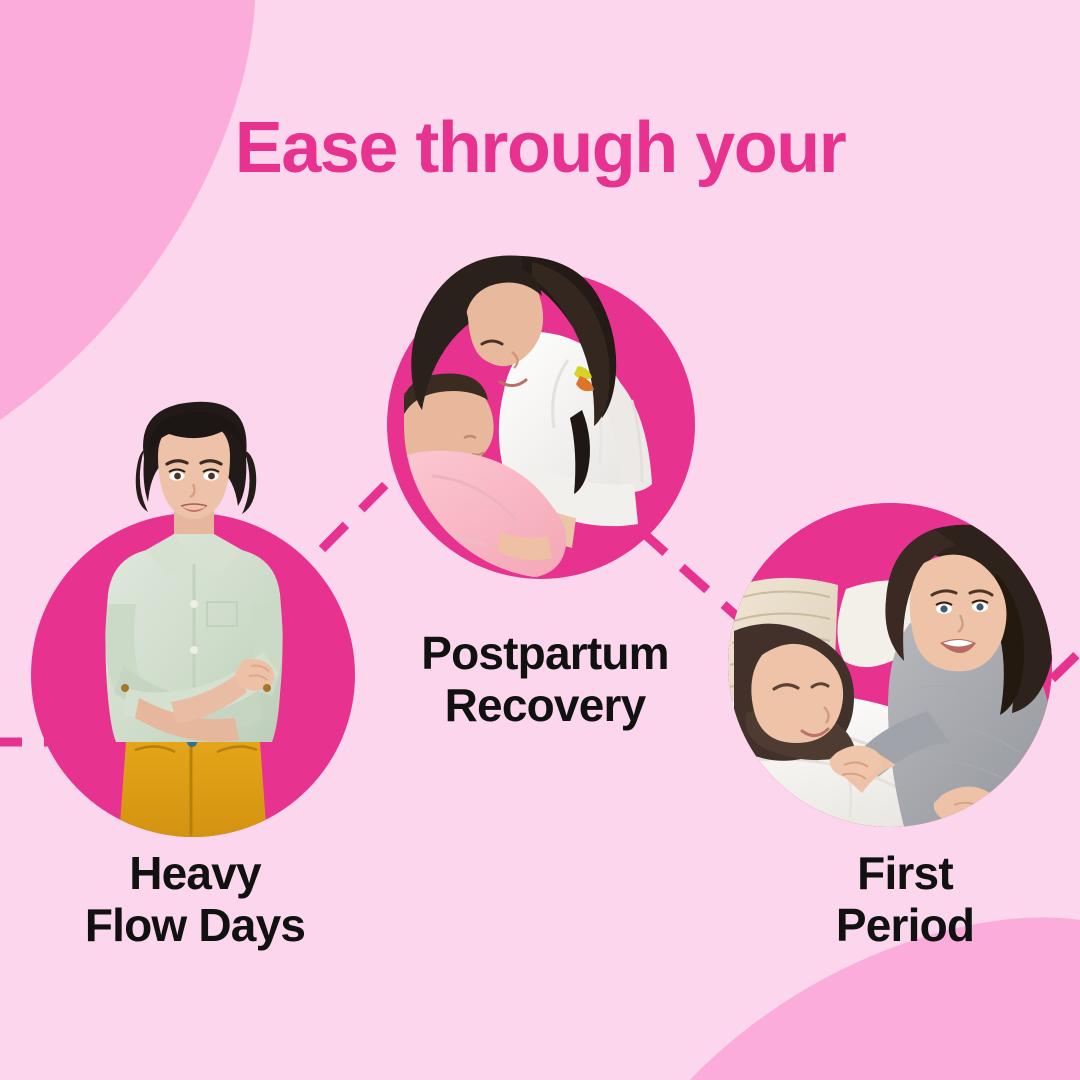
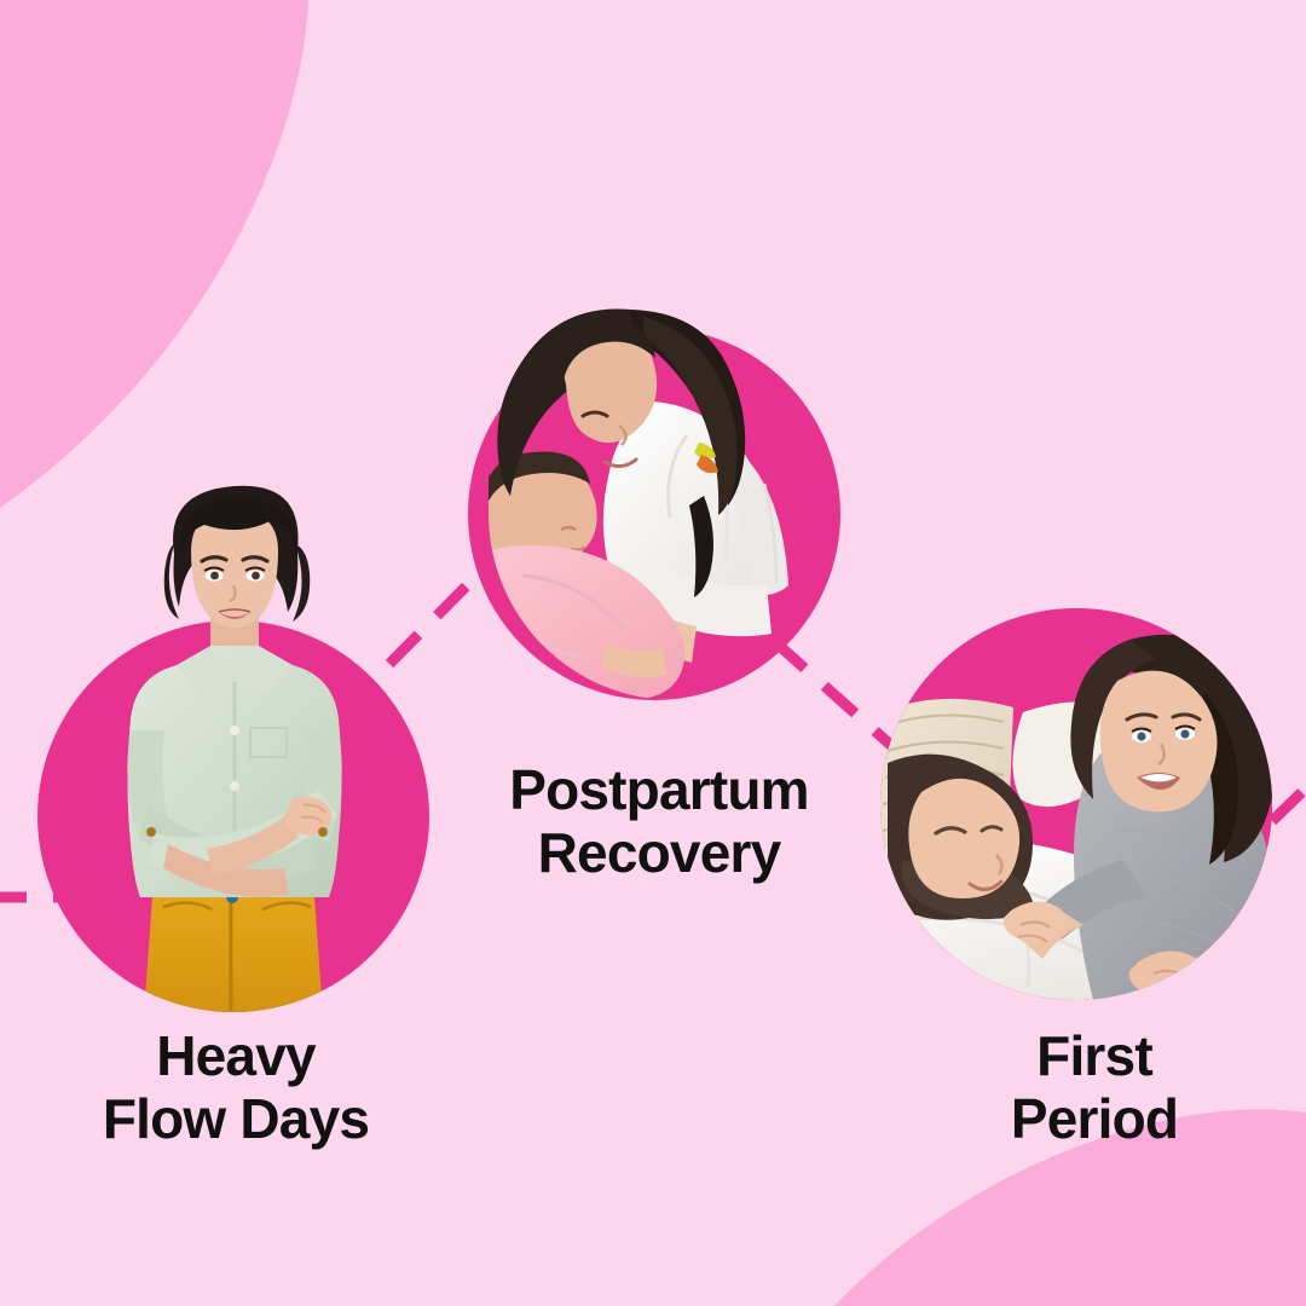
- Ease through your
  Heavy
  Flow Days
  Postpartum
  Recovery
  First
  Period
